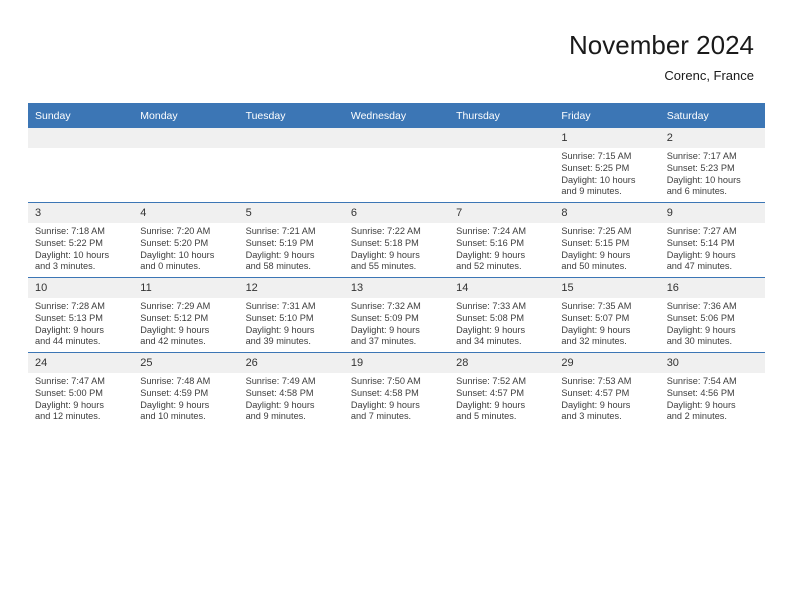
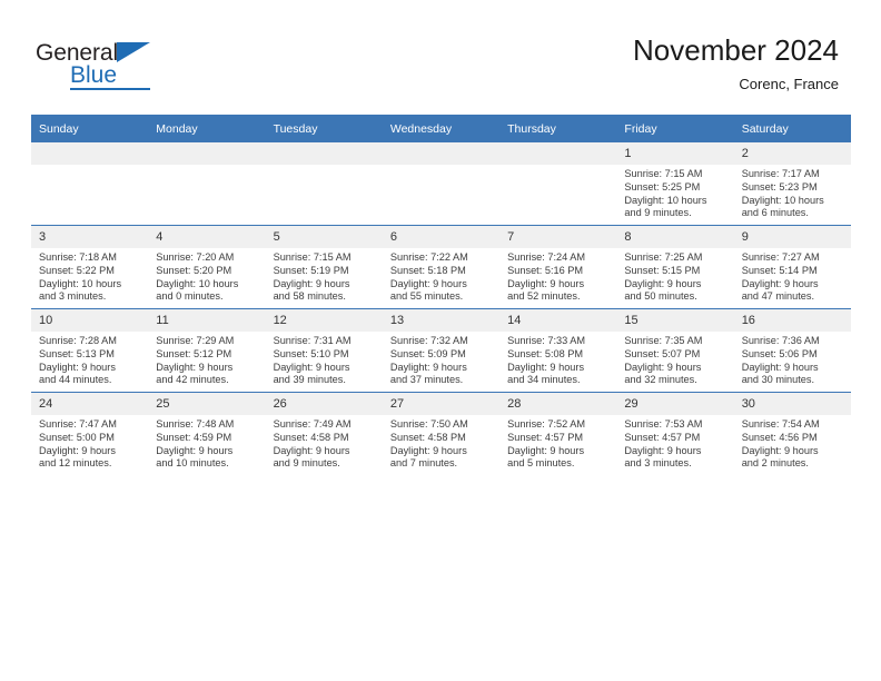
+ General
+ Blue
  November 2024
  Corenc, France
  Sunday	Monday	Tuesday	Wednesday	Thursday	Friday	Saturday
  					1Sunrise: 7:15 AMSunset: 5:25 PMDaylight: 10 hoursand 9 minutes.	2Sunrise: 7:17 AMSunset: 5:23 PMDaylight: 10 hoursand 6 minutes.
- 3Sunrise: 7:18 AMSunset: 5:22 PMDaylight: 10 hoursand 3 minutes.	4Sunrise: 7:20 AMSunset: 5:20 PMDaylight: 10 hoursand 0 minutes.	5Sunrise: 7:21 AMSunset: 5:19 PMDaylight: 9 hoursand 58 minutes.	6Sunrise: 7:22 AMSunset: 5:18 PMDaylight: 9 hoursand 55 minutes.	7Sunrise: 7:24 AMSunset: 5:16 PMDaylight: 9 hoursand 52 minutes.	8Sunrise: 7:25 AMSunset: 5:15 PMDaylight: 9 hoursand 50 minutes.	9Sunrise: 7:27 AMSunset: 5:14 PMDaylight: 9 hoursand 47 minutes.
+ 3Sunrise: 7:18 AMSunset: 5:22 PMDaylight: 10 hoursand 3 minutes.	4Sunrise: 7:20 AMSunset: 5:20 PMDaylight: 10 hoursand 0 minutes.	5Sunrise: 7:15 AMSunset: 5:19 PMDaylight: 9 hoursand 58 minutes.	6Sunrise: 7:22 AMSunset: 5:18 PMDaylight: 9 hoursand 55 minutes.	7Sunrise: 7:24 AMSunset: 5:16 PMDaylight: 9 hoursand 52 minutes.	8Sunrise: 7:25 AMSunset: 5:15 PMDaylight: 9 hoursand 50 minutes.	9Sunrise: 7:27 AMSunset: 5:14 PMDaylight: 9 hoursand 47 minutes.
  10Sunrise: 7:28 AMSunset: 5:13 PMDaylight: 9 hoursand 44 minutes.	11Sunrise: 7:29 AMSunset: 5:12 PMDaylight: 9 hoursand 42 minutes.	12Sunrise: 7:31 AMSunset: 5:10 PMDaylight: 9 hoursand 39 minutes.	13Sunrise: 7:32 AMSunset: 5:09 PMDaylight: 9 hoursand 37 minutes.	14Sunrise: 7:33 AMSunset: 5:08 PMDaylight: 9 hoursand 34 minutes.	15Sunrise: 7:35 AMSunset: 5:07 PMDaylight: 9 hoursand 32 minutes.	16Sunrise: 7:36 AMSunset: 5:06 PMDaylight: 9 hoursand 30 minutes.
- 24Sunrise: 7:47 AMSunset: 5:00 PMDaylight: 9 hoursand 12 minutes.	25Sunrise: 7:48 AMSunset: 4:59 PMDaylight: 9 hoursand 10 minutes.	26Sunrise: 7:49 AMSunset: 4:58 PMDaylight: 9 hoursand 9 minutes.	19Sunrise: 7:50 AMSunset: 4:58 PMDaylight: 9 hoursand 7 minutes.	28Sunrise: 7:52 AMSunset: 4:57 PMDaylight: 9 hoursand 5 minutes.	29Sunrise: 7:53 AMSunset: 4:57 PMDaylight: 9 hoursand 3 minutes.	30Sunrise: 7:54 AMSunset: 4:56 PMDaylight: 9 hoursand 2 minutes.
+ 24Sunrise: 7:47 AMSunset: 5:00 PMDaylight: 9 hoursand 12 minutes.	25Sunrise: 7:48 AMSunset: 4:59 PMDaylight: 9 hoursand 10 minutes.	26Sunrise: 7:49 AMSunset: 4:58 PMDaylight: 9 hoursand 9 minutes.	27Sunrise: 7:50 AMSunset: 4:58 PMDaylight: 9 hoursand 7 minutes.	28Sunrise: 7:52 AMSunset: 4:57 PMDaylight: 9 hoursand 5 minutes.	29Sunrise: 7:53 AMSunset: 4:57 PMDaylight: 9 hoursand 3 minutes.	30Sunrise: 7:54 AMSunset: 4:56 PMDaylight: 9 hoursand 2 minutes.
